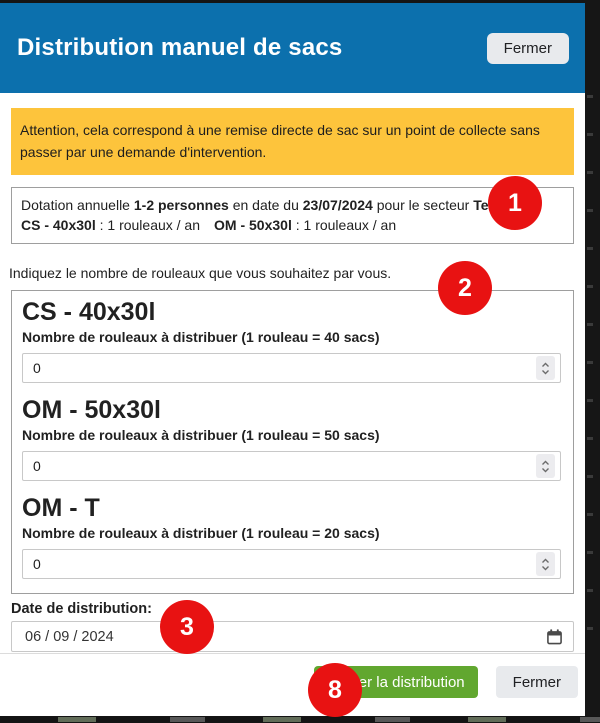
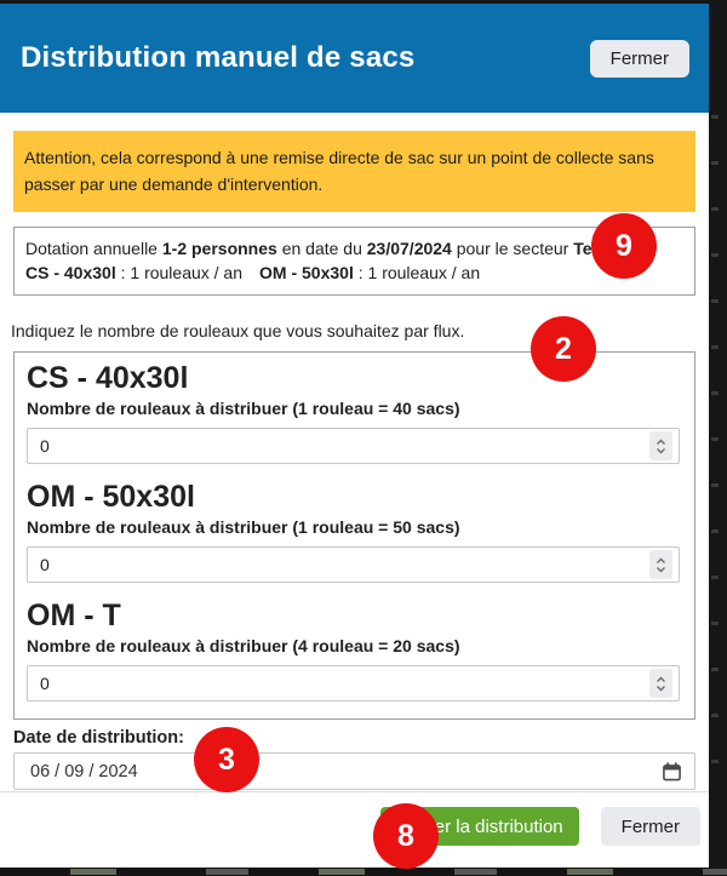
  Distribution manuel de sacs
  Fermer
  Attention, cela correspond à une remise directe de sac sur un point de collecte sans passer par une demande d'intervention.
  Dotation annuelle 1-2 personnes en date du 23/07/2024 pour le secteur Te
  CS - 40x30l : 1 rouleaux / an OM - 50x30l : 1 rouleaux / an
- Indiquez le nombre de rouleaux que vous souhaitez par vous.
+ Indiquez le nombre de rouleaux que vous souhaitez par flux.
  CS - 40x30l
  Nombre de rouleaux à distribuer (1 rouleau = 40 sacs)
  0
  OM - 50x30l
  Nombre de rouleaux à distribuer (1 rouleau = 50 sacs)
  0
  OM - T
- Nombre de rouleaux à distribuer (1 rouleau = 20 sacs)
+ Nombre de rouleaux à distribuer (4 rouleau = 20 sacs)
  0
  Date de distribution:
  06 / 09 / 2024
  er la distribution
  Fermer
- 1
+ 9
  2
  3
  8
